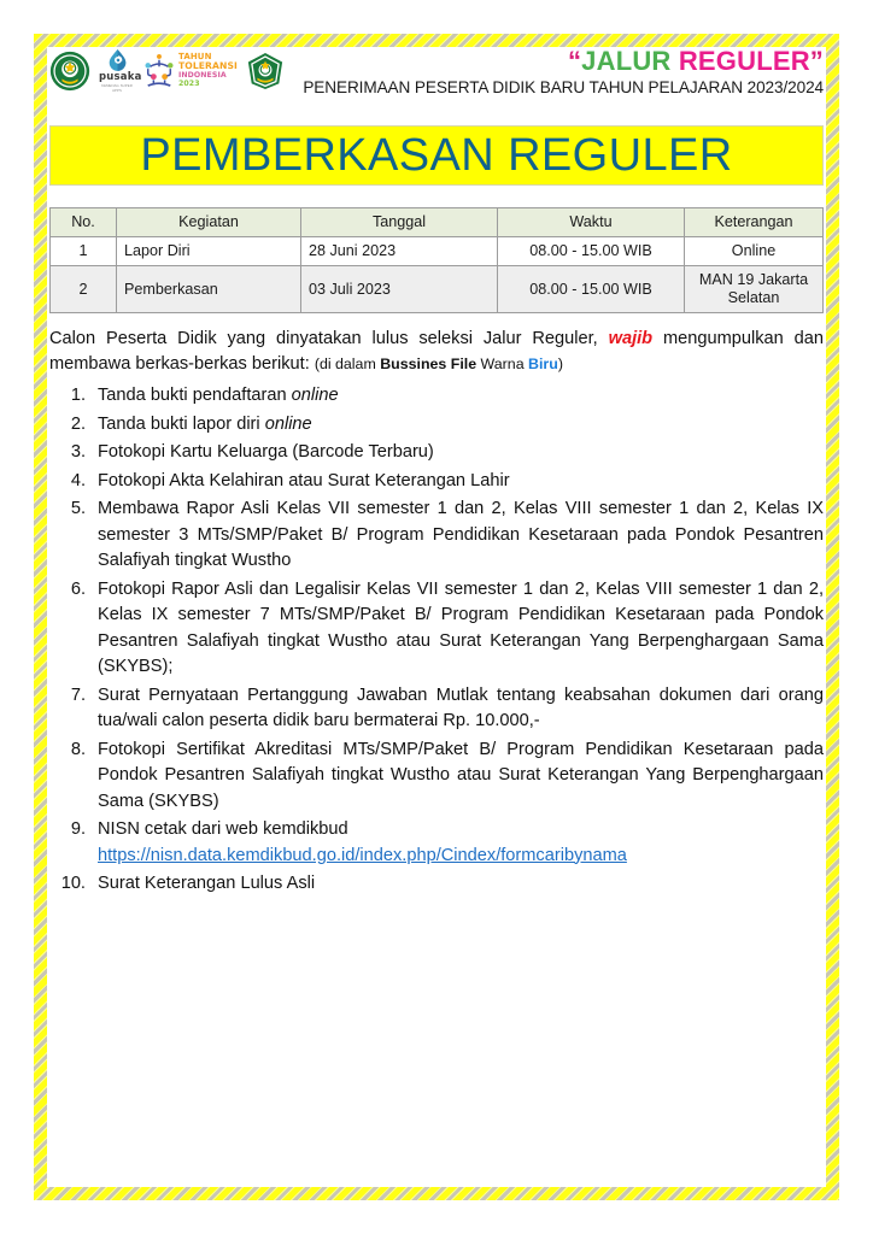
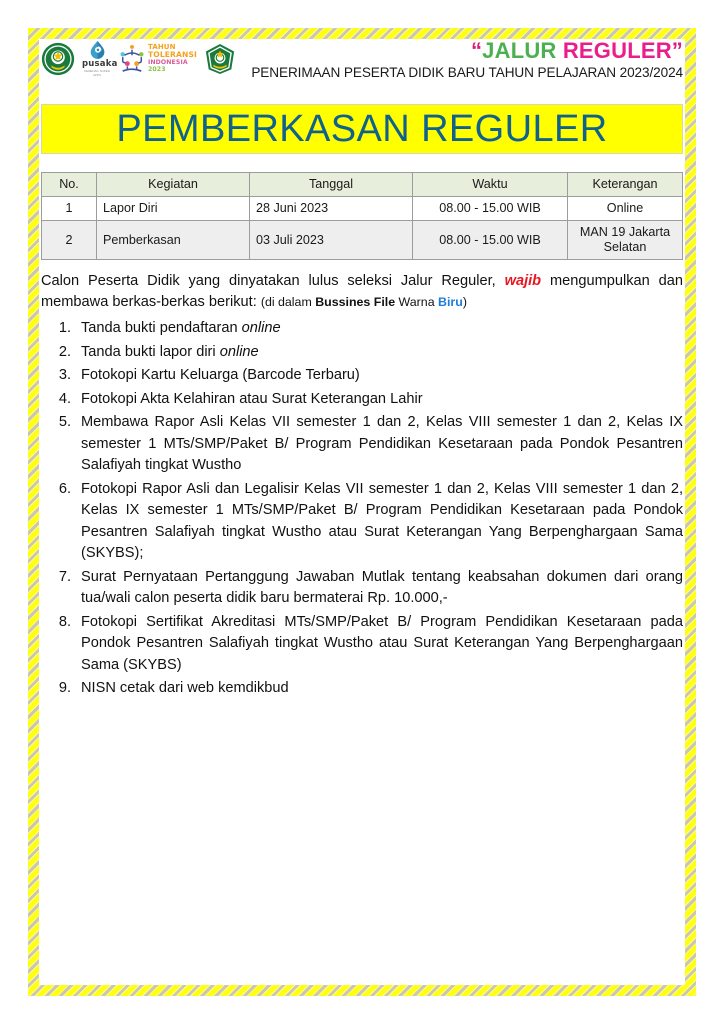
  pusaka
  TAHUN
  TOLERANSI
  “JALUR REGULER”
  PENERIMAAN PESERTA DIDIK BARU TAHUN PELAJARAN 2023/2024
  PEMBERKASAN REGULER
  No.	Kegiatan	Tanggal	Waktu	Keterangan
  1	Lapor Diri	28 Juni 2023	08.00 - 15.00 WIB	Online
  2	Pemberkasan	03 Juli 2023	08.00 - 15.00 WIB	MAN 19 Jakarta Selatan
  Calon Peserta Didik yang dinyatakan lulus seleksi Jalur Reguler, wajib mengumpulkan dan membawa berkas-berkas berikut: (di dalam Bussines File Warna Biru)
  1.
  Tanda bukti pendaftaran online
  2.
  Tanda bukti lapor diri online
  3.
  Fotokopi Kartu Keluarga (Barcode Terbaru)
  4.
  Fotokopi Akta Kelahiran atau Surat Keterangan Lahir
  5.
- Membawa Rapor Asli Kelas VII semester 1 dan 2, Kelas VIII semester 1 dan 2, Kelas IX semester 3 MTs/SMP/Paket B/ Program Pendidikan Kesetaraan pada Pondok Pesantren Salafiyah tingkat Wustho
+ Membawa Rapor Asli Kelas VII semester 1 dan 2, Kelas VIII semester 1 dan 2, Kelas IX semester 1 MTs/SMP/Paket B/ Program Pendidikan Kesetaraan pada Pondok Pesantren Salafiyah tingkat Wustho
  6.
- Fotokopi Rapor Asli dan Legalisir Kelas VII semester 1 dan 2, Kelas VIII semester 1 dan 2, Kelas IX semester 7 MTs/SMP/Paket B/ Program Pendidikan Kesetaraan pada Pondok Pesantren Salafiyah tingkat Wustho atau Surat Keterangan Yang Berpenghargaan Sama (SKYBS);
+ Fotokopi Rapor Asli dan Legalisir Kelas VII semester 1 dan 2, Kelas VIII semester 1 dan 2, Kelas IX semester 1 MTs/SMP/Paket B/ Program Pendidikan Kesetaraan pada Pondok Pesantren Salafiyah tingkat Wustho atau Surat Keterangan Yang Berpenghargaan Sama (SKYBS);
  7.
  Surat Pernyataan Pertanggung Jawaban Mutlak tentang keabsahan dokumen dari orang tua/wali calon peserta didik baru bermaterai Rp. 10.000,-
  8.
  Fotokopi Sertifikat Akreditasi MTs/SMP/Paket B/ Program Pendidikan Kesetaraan pada Pondok Pesantren Salafiyah tingkat Wustho atau Surat Keterangan Yang Berpenghargaan Sama (SKYBS)
  9.
  NISN cetak dari web kemdikbud
- https://nisn.data.kemdikbud.go.id/index.php/Cindex/formcaribynama
- 10.
- Surat Keterangan Lulus Asli
